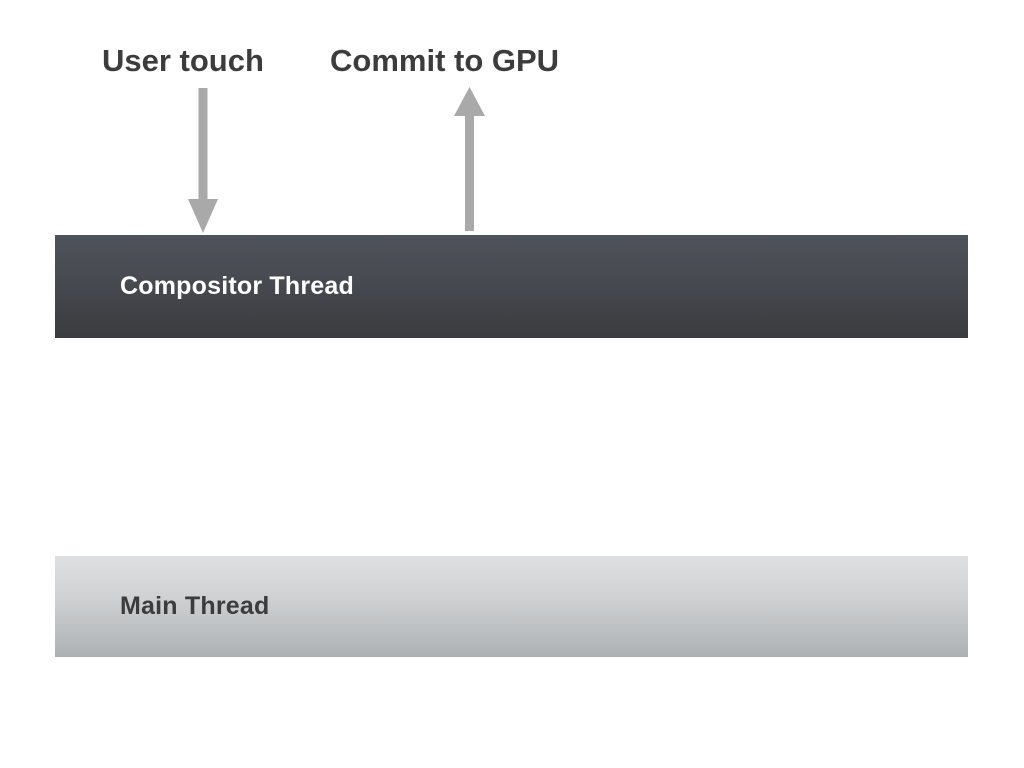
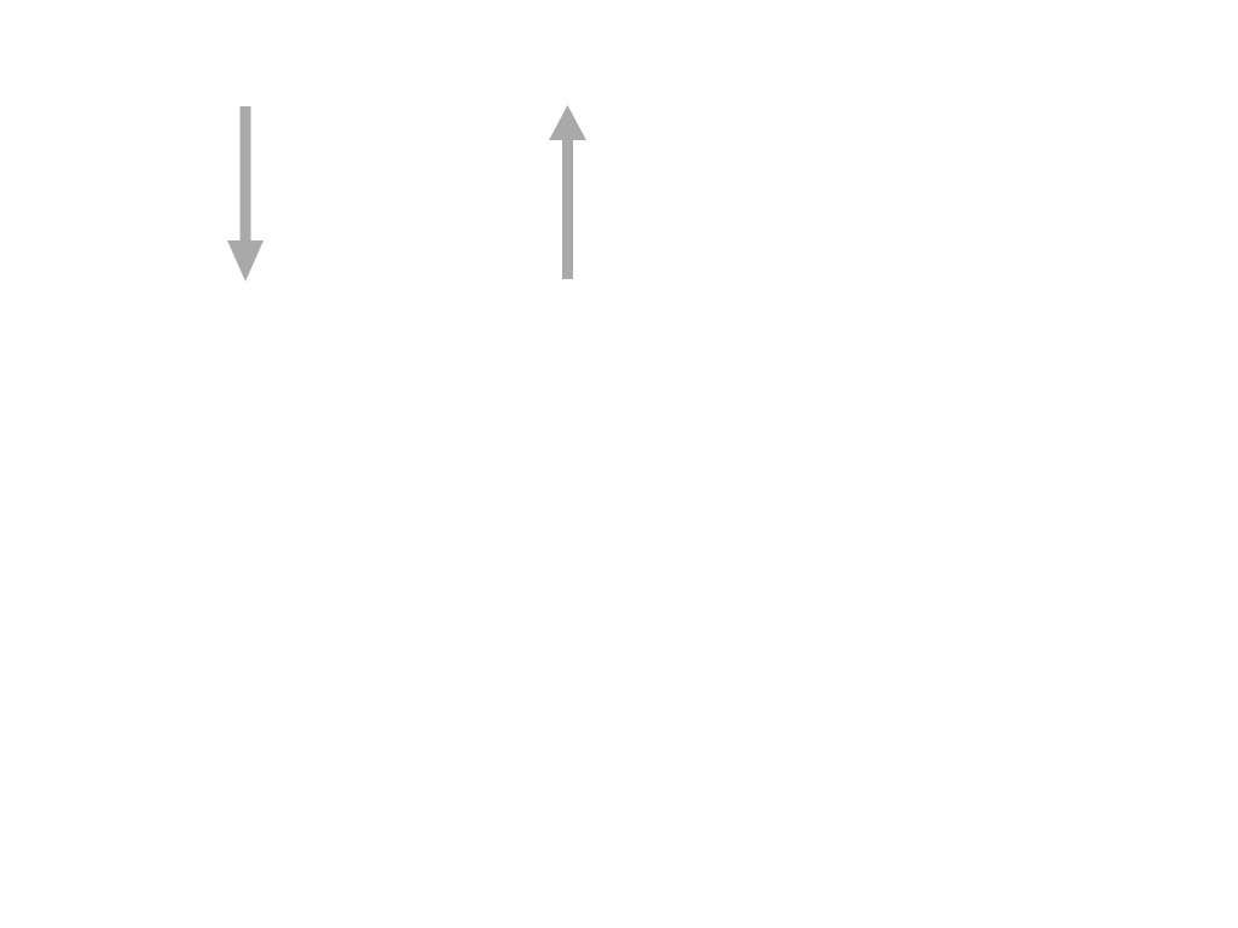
- User touch
- Commit to GPU
- Compositor Thread
- Main Thread
